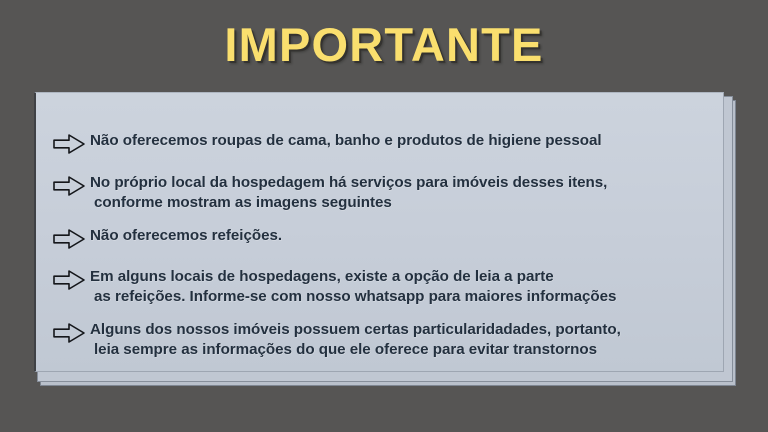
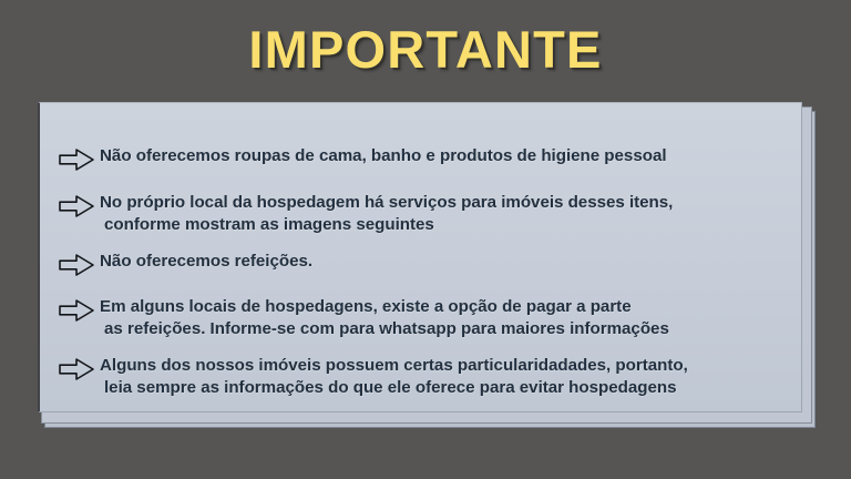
  IMPORTANTE
  Não oferecemos roupas de cama, banho e produtos de higiene pessoal
  No próprio local da hospedagem há serviços para imóveis desses itens,
  conforme mostram as imagens seguintes
  Não oferecemos refeições.
- Em alguns locais de hospedagens, existe a opção de leia a parte
+ Em alguns locais de hospedagens, existe a opção de pagar a parte
- as refeições. Informe-se com nosso whatsapp para maiores informações
+ as refeições. Informe-se com para whatsapp para maiores informações
  Alguns dos nossos imóveis possuem certas particularidadades, portanto,
- leia sempre as informações do que ele oferece para evitar transtornos
+ leia sempre as informações do que ele oferece para evitar hospedagens
